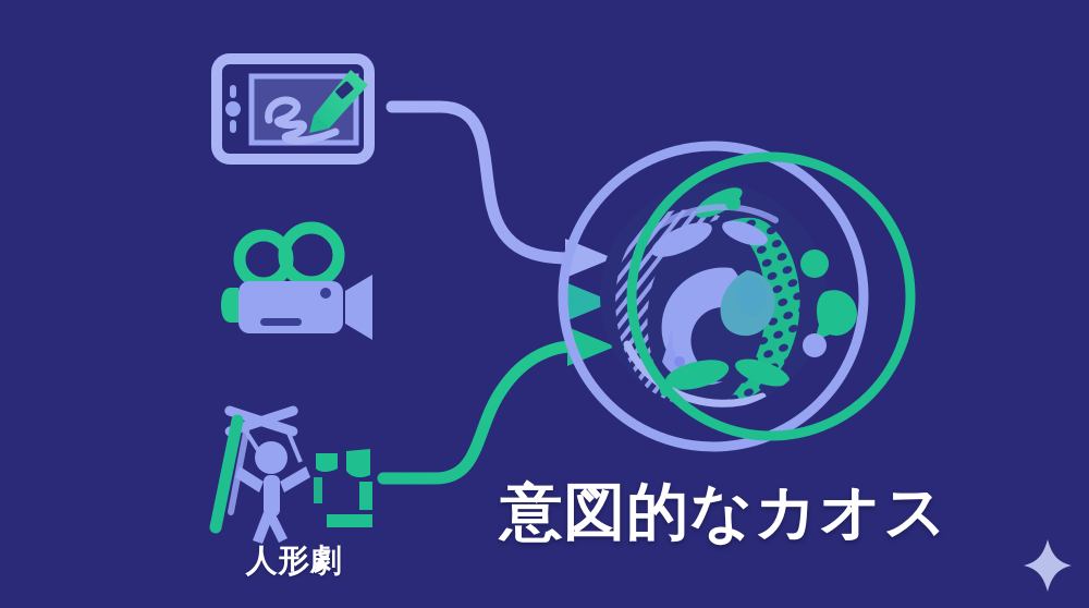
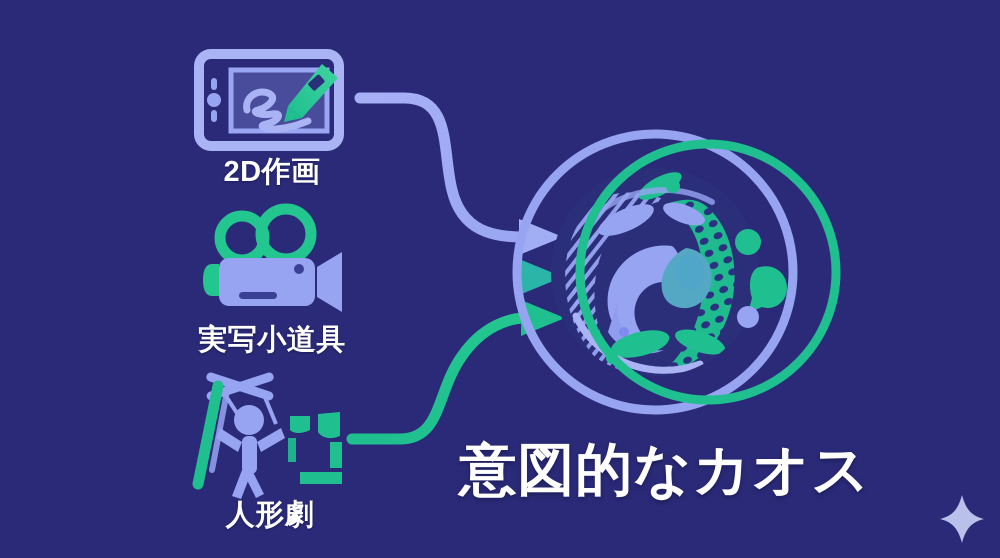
+ 2D作画
+ 実写小道具
  人形劇
  意図的なカオス
